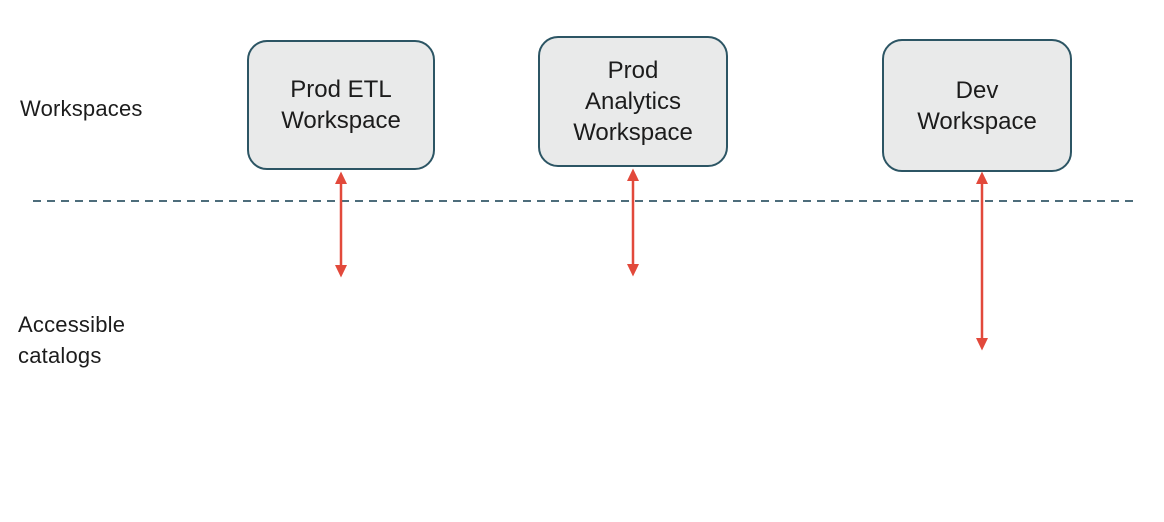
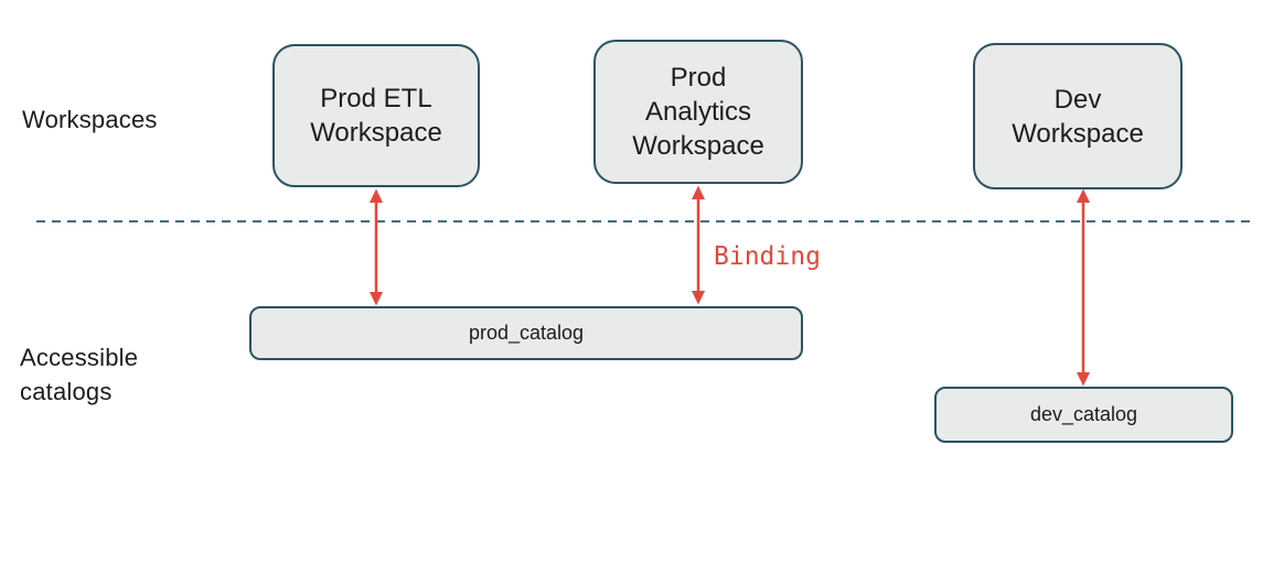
  Workspaces
  Prod ETL
  Workspace
  Prod
  Analytics
  Workspace
  Dev
  Workspace
+ Binding
+ prod_catalog
+ dev_catalog
  Accessible
  catalogs
